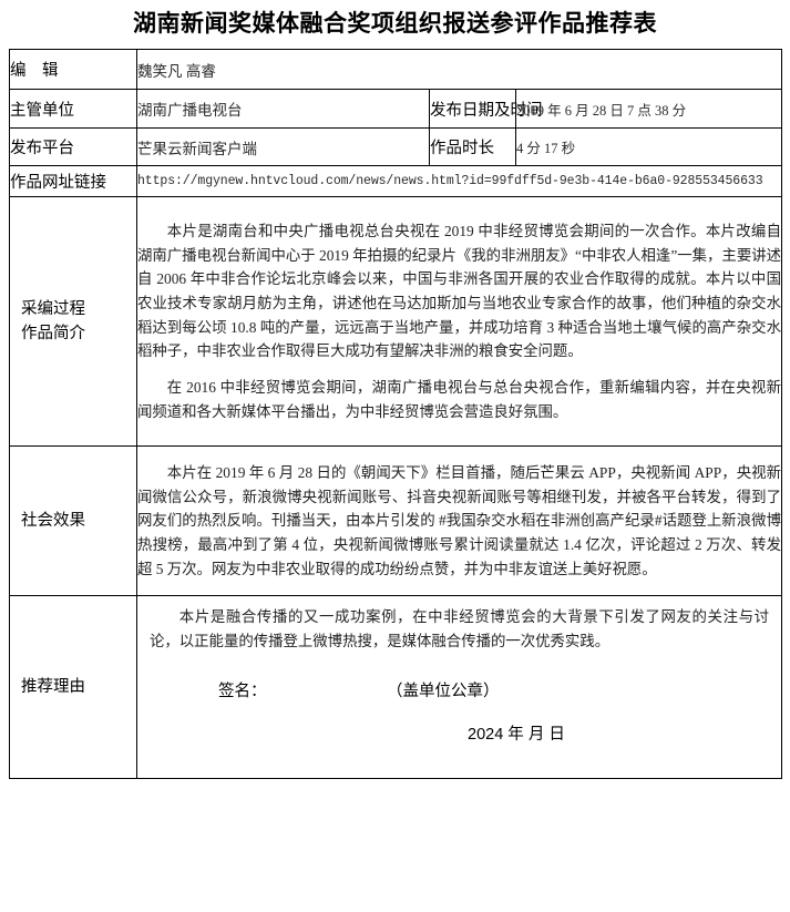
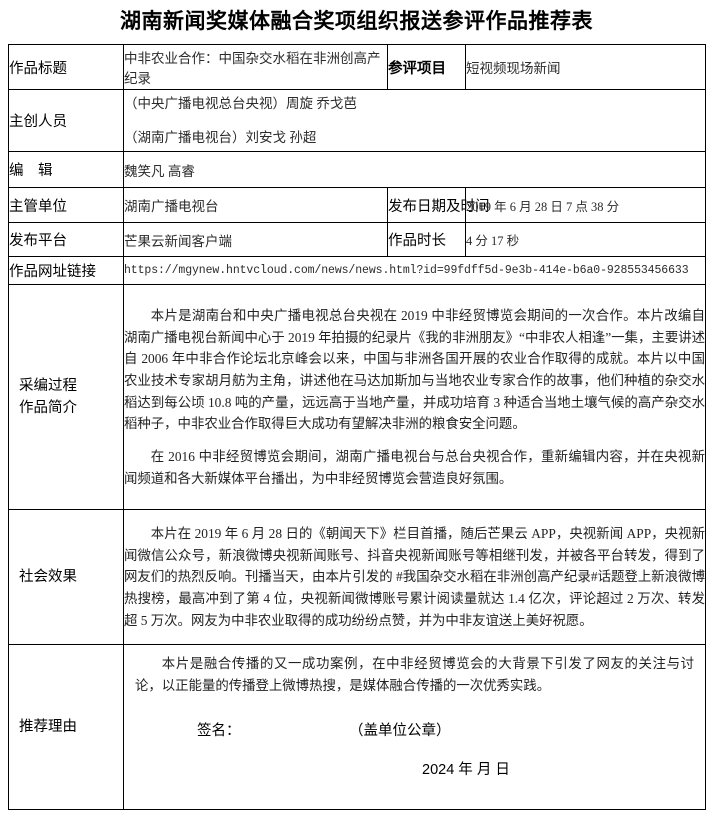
  湖南新闻奖媒体融合奖项组织报送参评作品推荐表
+ 作品标题	中非农业合作：中国杂交水稻在非洲创高产纪录	参评项目	短视频现场新闻
+ 主创人员	（中央广播电视总台央视）周旋 乔戈芭 （湖南广播电视台）刘安戈 孙超
  编 辑	魏笑凡 高睿
  主管单位	湖南广播电视台	发布日期及时间	2019 年 6 月 28 日 7 点 38 分
  发布平台	芒果云新闻客户端	作品时长	4 分 17 秒
  作品网址链接	https://mgynew.hntvcloud.com/news/news.html?id=99fdff5d-9e3b-414e-b6a0-928553456633
  采编过程 作品简介	本片是湖南台和中央广播电视总台央视在 2019 中非经贸博览会期间的一次合作。本片改编自湖南广播电视台新闻中心于 2019 年拍摄的纪录片《我的非洲朋友》“中非农人相逢”一集，主要讲述自 2006 年中非合作论坛北京峰会以来，中国与非洲各国开展的农业合作取得的成就。本片以中国农业技术专家胡月舫为主角，讲述他在马达加斯加与当地农业专家合作的故事，他们种植的杂交水稻达到每公顷 10.8 吨的产量，远远高于当地产量，并成功培育 3 种适合当地土壤气候的高产杂交水稻种子，中非农业合作取得巨大成功有望解决非洲的粮食安全问题。 在 2016 中非经贸博览会期间，湖南广播电视台与总台央视合作，重新编辑内容，并在央视新闻频道和各大新媒体平台播出，为中非经贸博览会营造良好氛围。
  社会效果	本片在 2019 年 6 月 28 日的《朝闻天下》栏目首播，随后芒果云 APP，央视新闻 APP，央视新闻微信公众号，新浪微博央视新闻账号、抖音央视新闻账号等相继刊发，并被各平台转发，得到了网友们的热烈反响。刊播当天，由本片引发的 #我国杂交水稻在非洲创高产纪录#话题登上新浪微博热搜榜，最高冲到了第 4 位，央视新闻微博账号累计阅读量就达 1.4 亿次，评论超过 2 万次、转发超 5 万次。网友为中非农业取得的成功纷纷点赞，并为中非友谊送上美好祝愿。
  推荐理由	本片是融合传播的又一成功案例，在中非经贸博览会的大背景下引发了网友的关注与讨论，以正能量的传播登上微博热搜，是媒体融合传播的一次优秀实践。 签名： （盖单位公章） 2024 年 月 日
